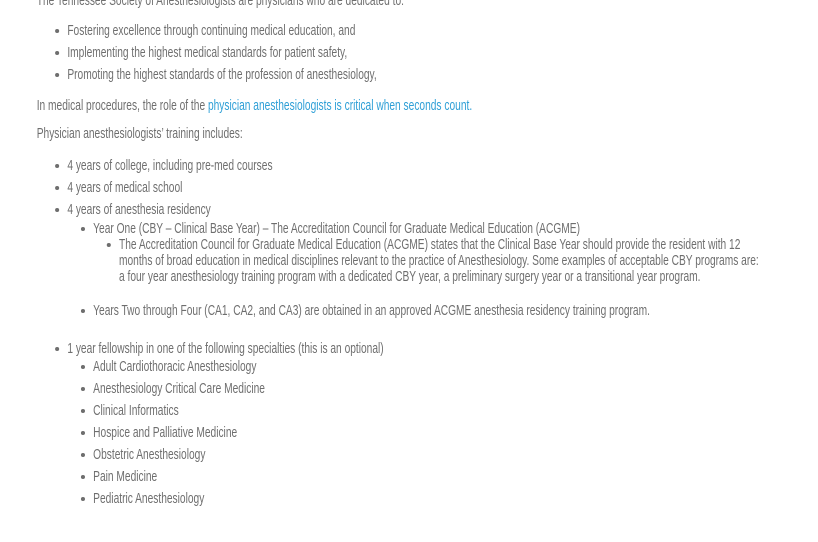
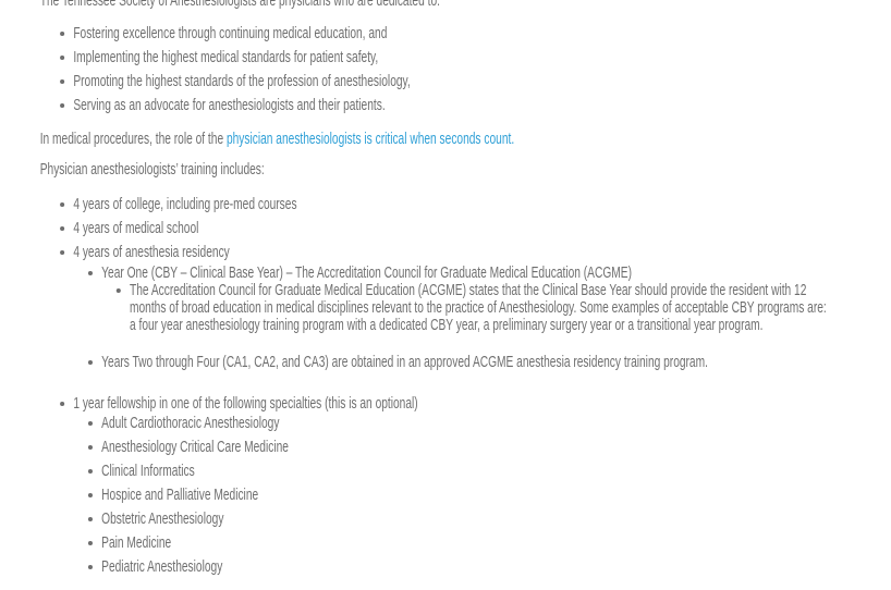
  The Tennessee Society of Anesthesiologists are physicians who are dedicated to:
  Fostering excellence through continuing medical education, and
  Implementing the highest medical standards for patient safety,
  Promoting the highest standards of the profession of anesthesiology,
+ Serving as an advocate for anesthesiologists and their patients.
  In medical procedures, the role of the physician anesthesiologists is critical when seconds count.
  Physician anesthesiologists’ training includes:
  4 years of college, including pre-med courses
  4 years of medical school
  4 years of anesthesia residency
  Year One (CBY – Clinical Base Year) – The Accreditation Council for Graduate Medical Education (ACGME)
  The Accreditation Council for Graduate Medical Education (ACGME) states that the Clinical Base Year should provide the resident with 12 months of broad education in medical disciplines relevant to the practice of Anesthesiology. Some examples of acceptable CBY programs are: a four year anesthesiology training program with a dedicated CBY year, a preliminary surgery year or a transitional year program.
  Years Two through Four (CA1, CA2, and CA3) are obtained in an approved ACGME anesthesia residency training program.
  1 year fellowship in one of the following specialties (this is an optional)
  Adult Cardiothoracic Anesthesiology
  Anesthesiology Critical Care Medicine
  Clinical Informatics
  Hospice and Palliative Medicine
  Obstetric Anesthesiology
  Pain Medicine
  Pediatric Anesthesiology
